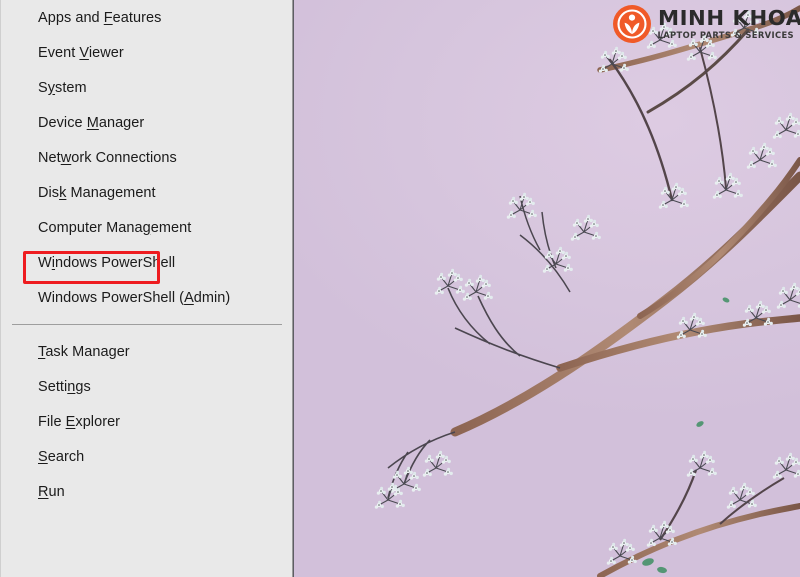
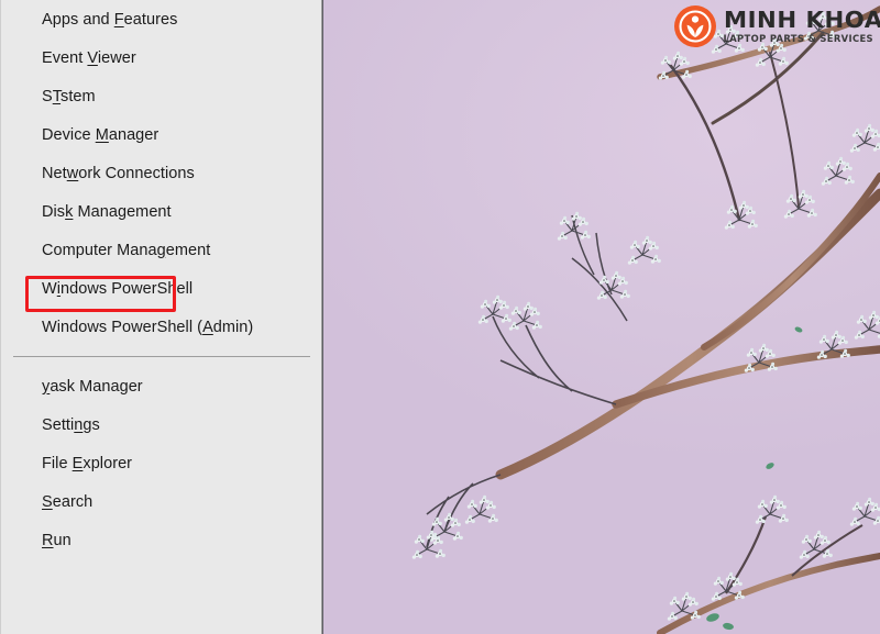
  MINH KHOA
  LAPTOP PARTS & SERVICES
  Apps and Features
  Event Viewer
- System
+ STstem
  Device Manager
  Network Connections
  Disk Management
  Computer Management
  Windows PowerShell
  Windows PowerShell (Admin)
- Task Manager
+ yask Manager
  Settings
  File Explorer
  Search
  Run
